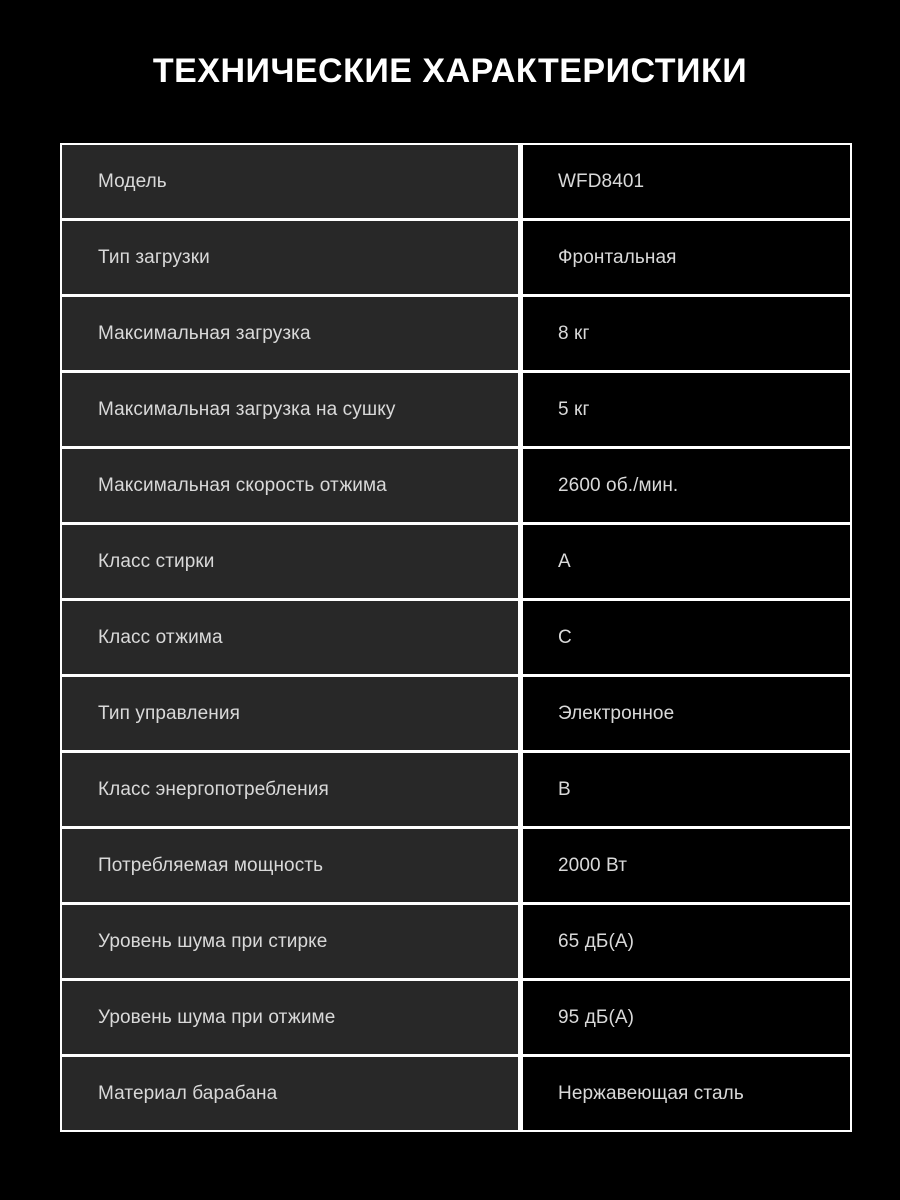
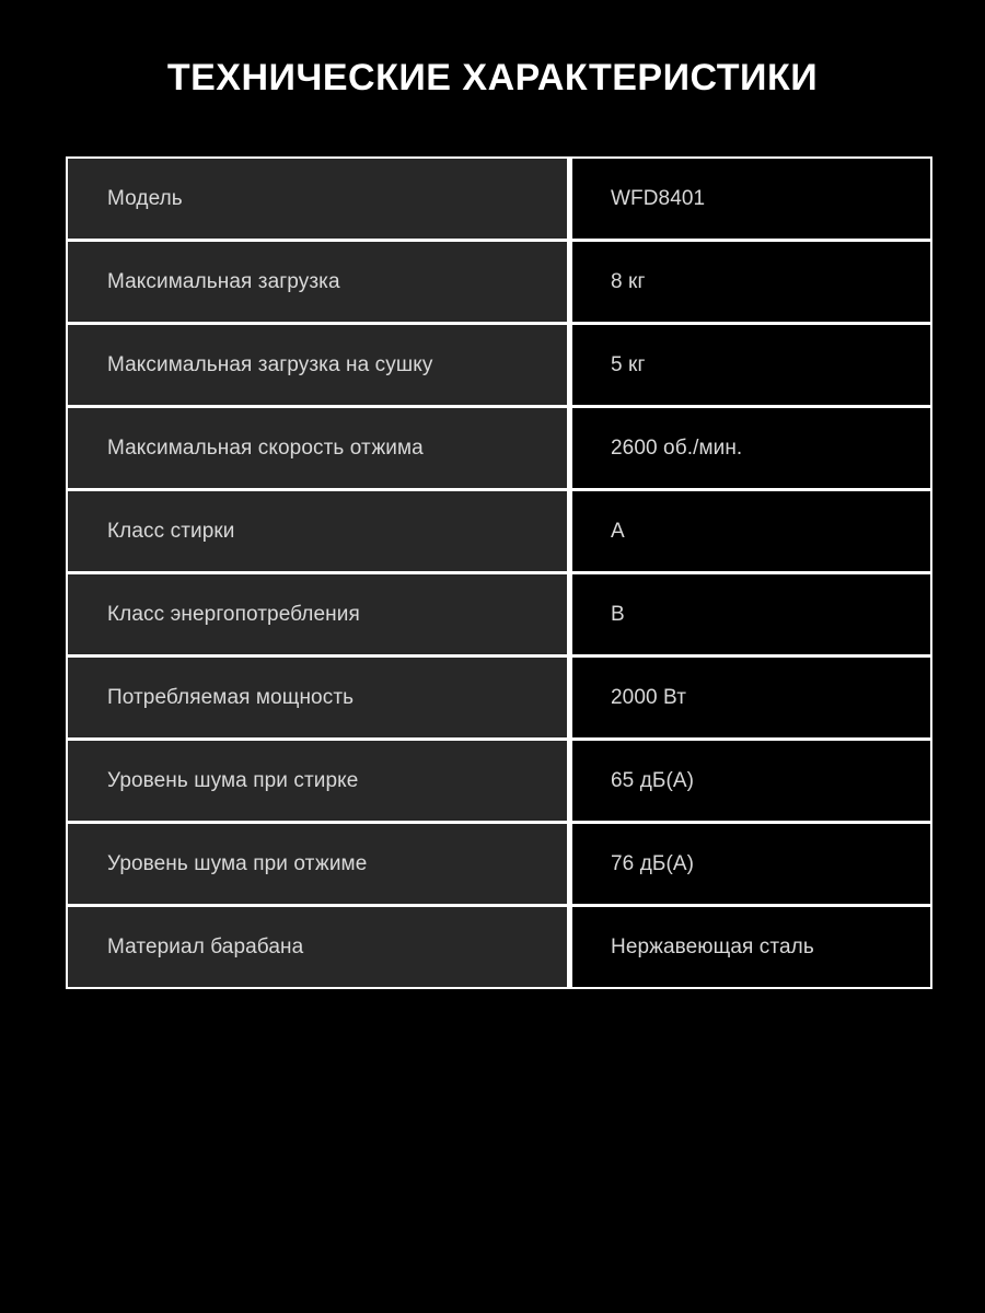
  ТЕХНИЧЕСКИЕ ХАРАКТЕРИСТИКИ
  Модель
  WFD8401
- Тип загрузки
- Фронтальная
  Максимальная загрузка
  8 кг
  Максимальная загрузка на сушку
  5 кг
  Максимальная скорость отжима
  2600 об./мин.
  Класс стирки
  A
- Класс отжима
- C
- Тип управления
- Электронное
  Класс энергопотребления
  B
  Потребляемая мощность
  2000 Вт
  Уровень шума при стирке
  65 дБ(А)
  Уровень шума при отжиме
- 95 дБ(А)
+ 76 дБ(А)
  Материал барабана
  Нержавеющая сталь
